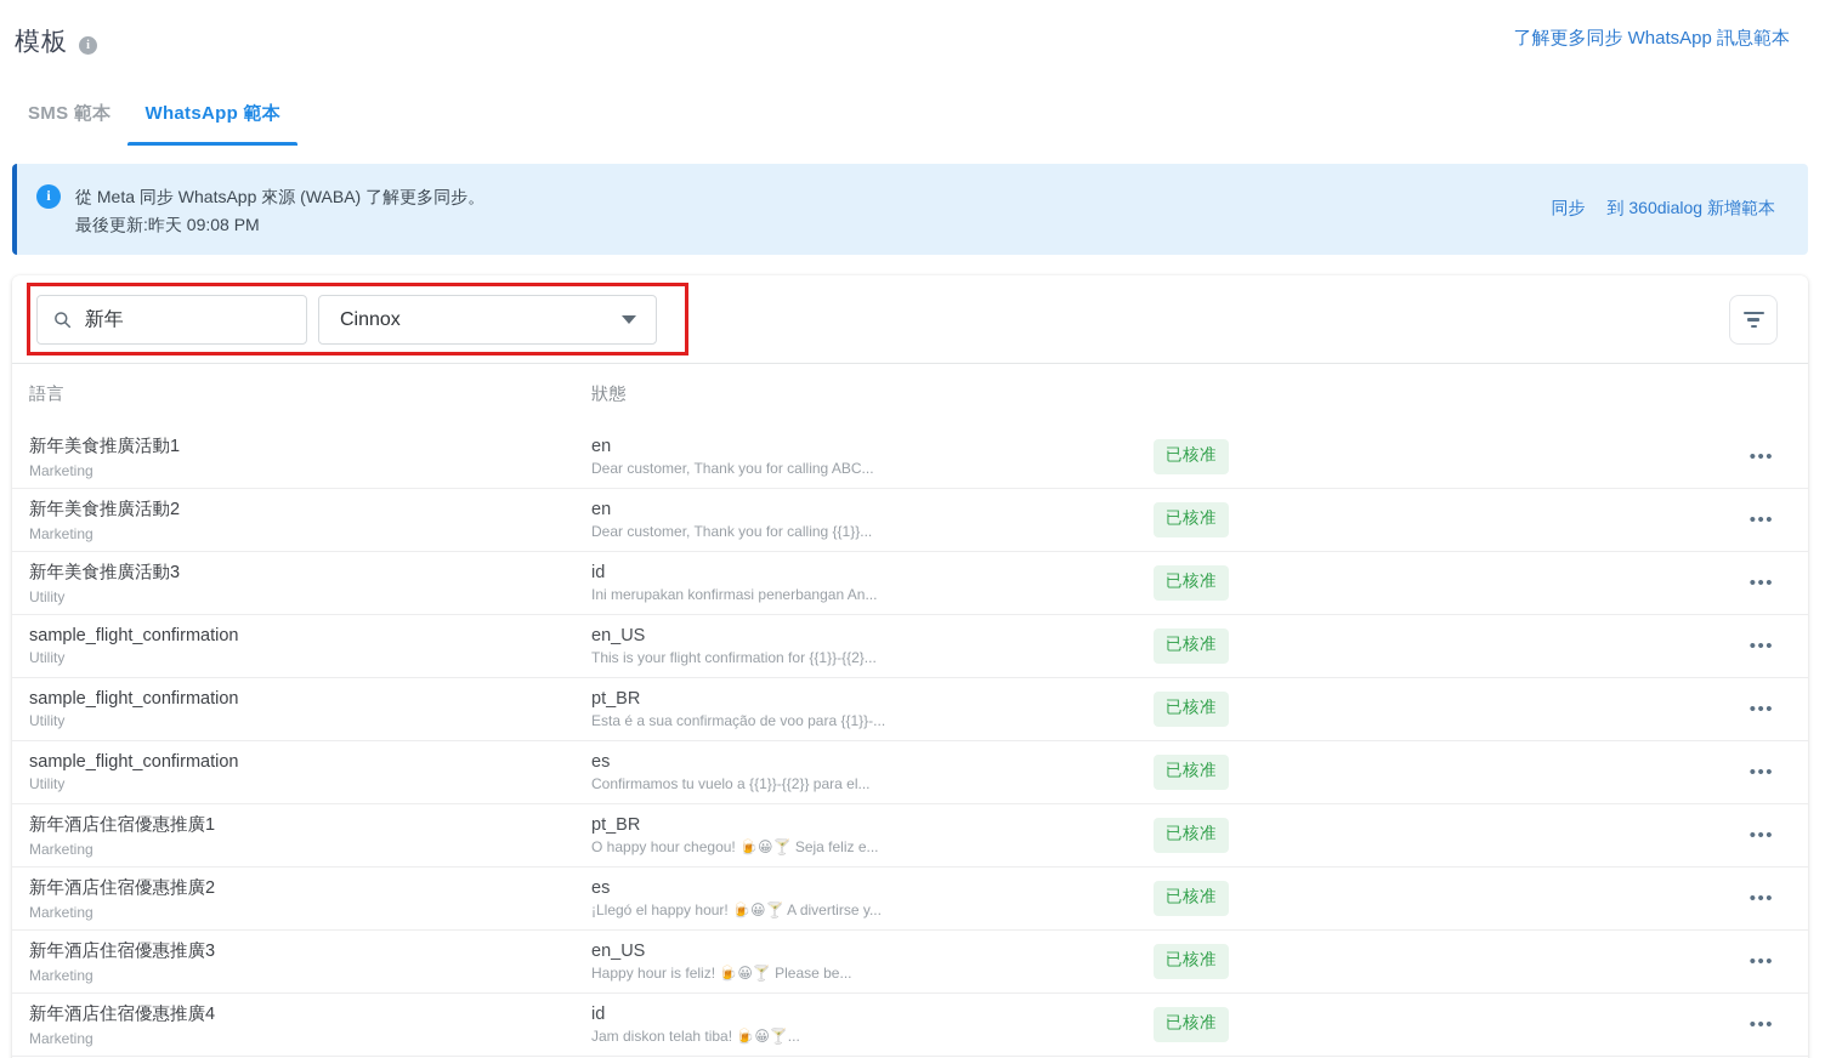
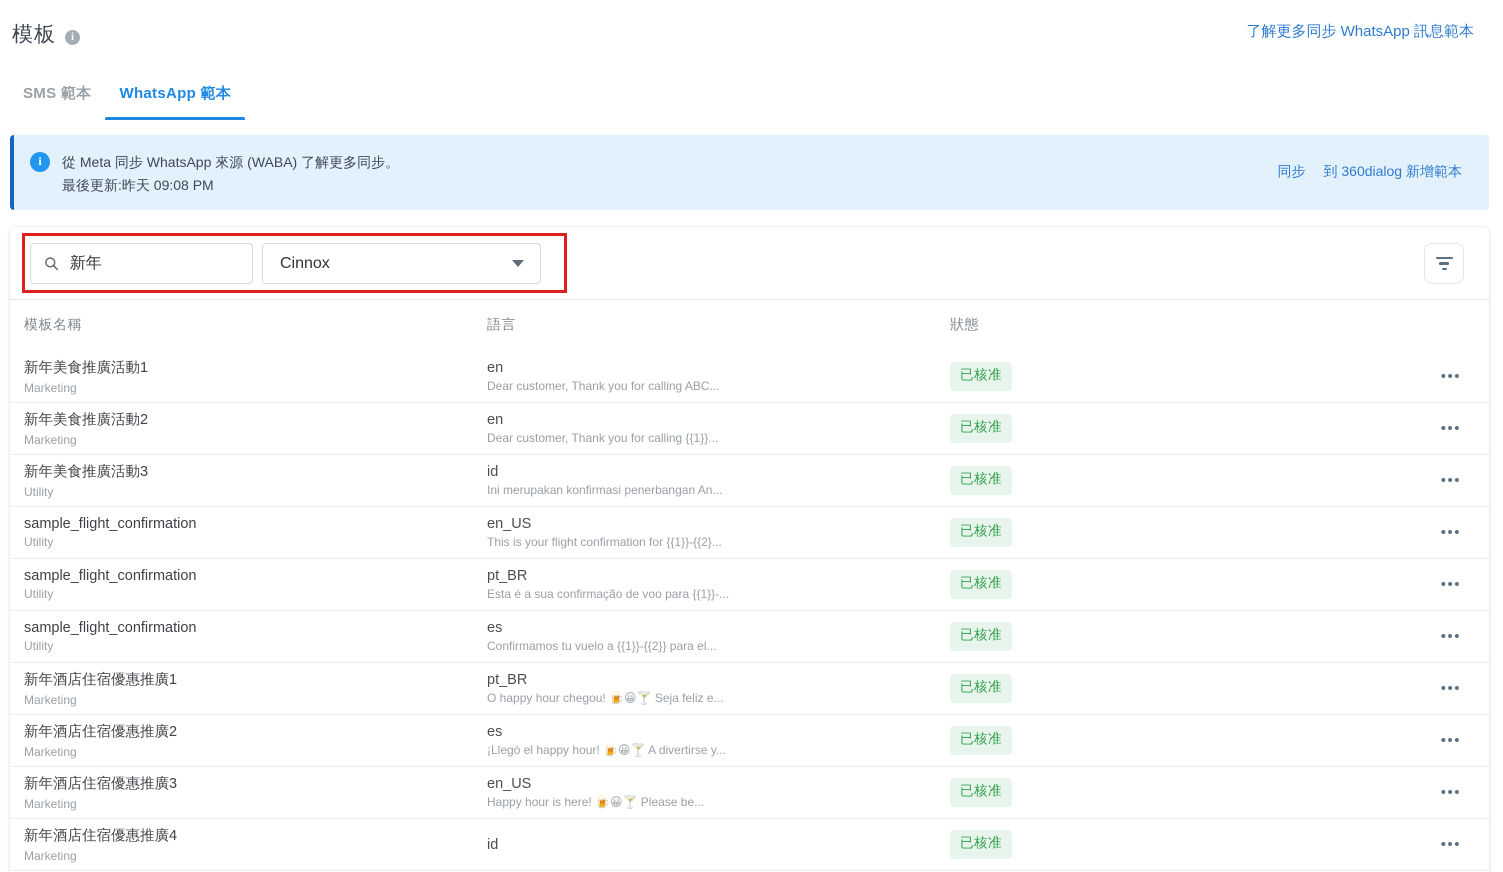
  模板
  i
  了解更多同步 WhatsApp 訊息範本
  SMS 範本
  WhatsApp 範本
  i
  從 Meta 同步 WhatsApp 來源 (WABA) 了解更多同步。
  最後更新:昨天 09:08 PM
  同步
  到 360dialog 新增範本
  新年
  Cinnox
+ 模板名稱
  語言
  狀態
  新年美食推廣活動1
  Marketing
  en
  Dear customer, Thank you for calling ABC...
  已核准
  •••
  新年美食推廣活動2
  Marketing
  en
  Dear customer, Thank you for calling {{1}}...
  已核准
  •••
  新年美食推廣活動3
  Utility
  id
  Ini merupakan konfirmasi penerbangan An...
  已核准
  •••
  sample_flight_confirmation
  Utility
  en_US
  This is your flight confirmation for {{1}}-{{2}...
  已核准
  •••
  sample_flight_confirmation
  Utility
  pt_BR
  Esta é a sua confirmação de voo para {{1}}-...
  已核准
  •••
  sample_flight_confirmation
  Utility
  es
  Confirmamos tu vuelo a {{1}}-{{2}} para el...
  已核准
  •••
  新年酒店住宿優惠推廣1
  Marketing
  pt_BR
  O happy hour chegou! 🍺😀🍸 Seja feliz e...
  已核准
  •••
  新年酒店住宿優惠推廣2
  Marketing
  es
  ¡Llegó el happy hour! 🍺😀🍸 A divertirse y...
  已核准
  •••
  新年酒店住宿優惠推廣3
  Marketing
  en_US
- Happy hour is feliz! 🍺😀🍸 Please be...
+ Happy hour is here! 🍺😀🍸 Please be...
  已核准
  •••
  新年酒店住宿優惠推廣4
  Marketing
  id
- Jam diskon telah tiba! 🍺😀🍸...
  已核准
  •••
